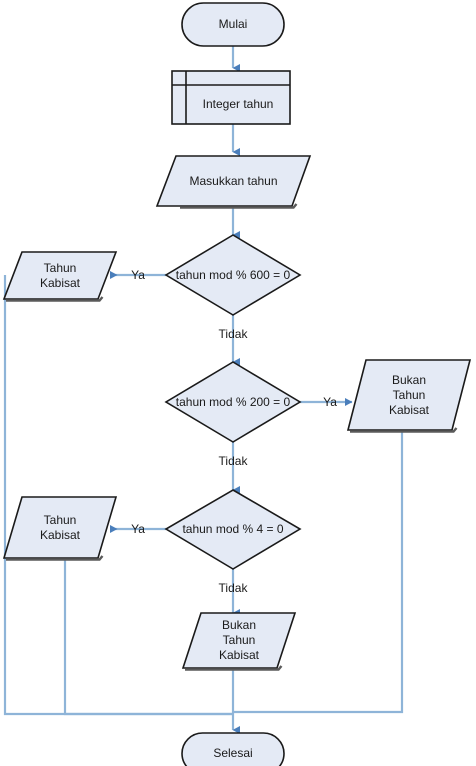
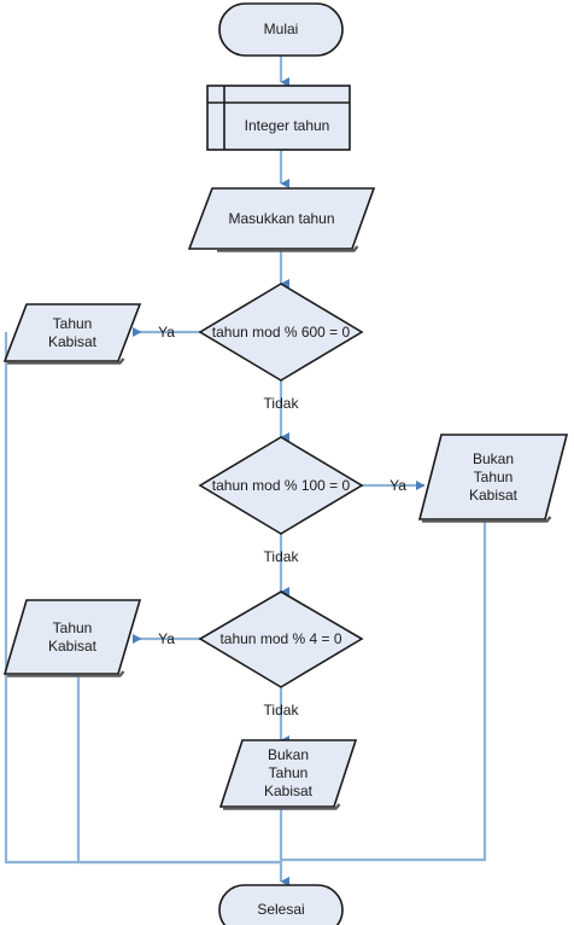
  Mulai
  Integer tahun
  Masukkan tahun
  tahun mod % 600 = 0
  Tahun
  Kabisat
- tahun mod % 200 = 0
+ tahun mod % 100 = 0
  Bukan
  Tahun
  Kabisat
  tahun mod % 4 = 0
  Tahun
  Kabisat
  Bukan
  Tahun
  Kabisat
  Selesai
  Ya
  Tidak
  Ya
  Tidak
  Ya
  Tidak
